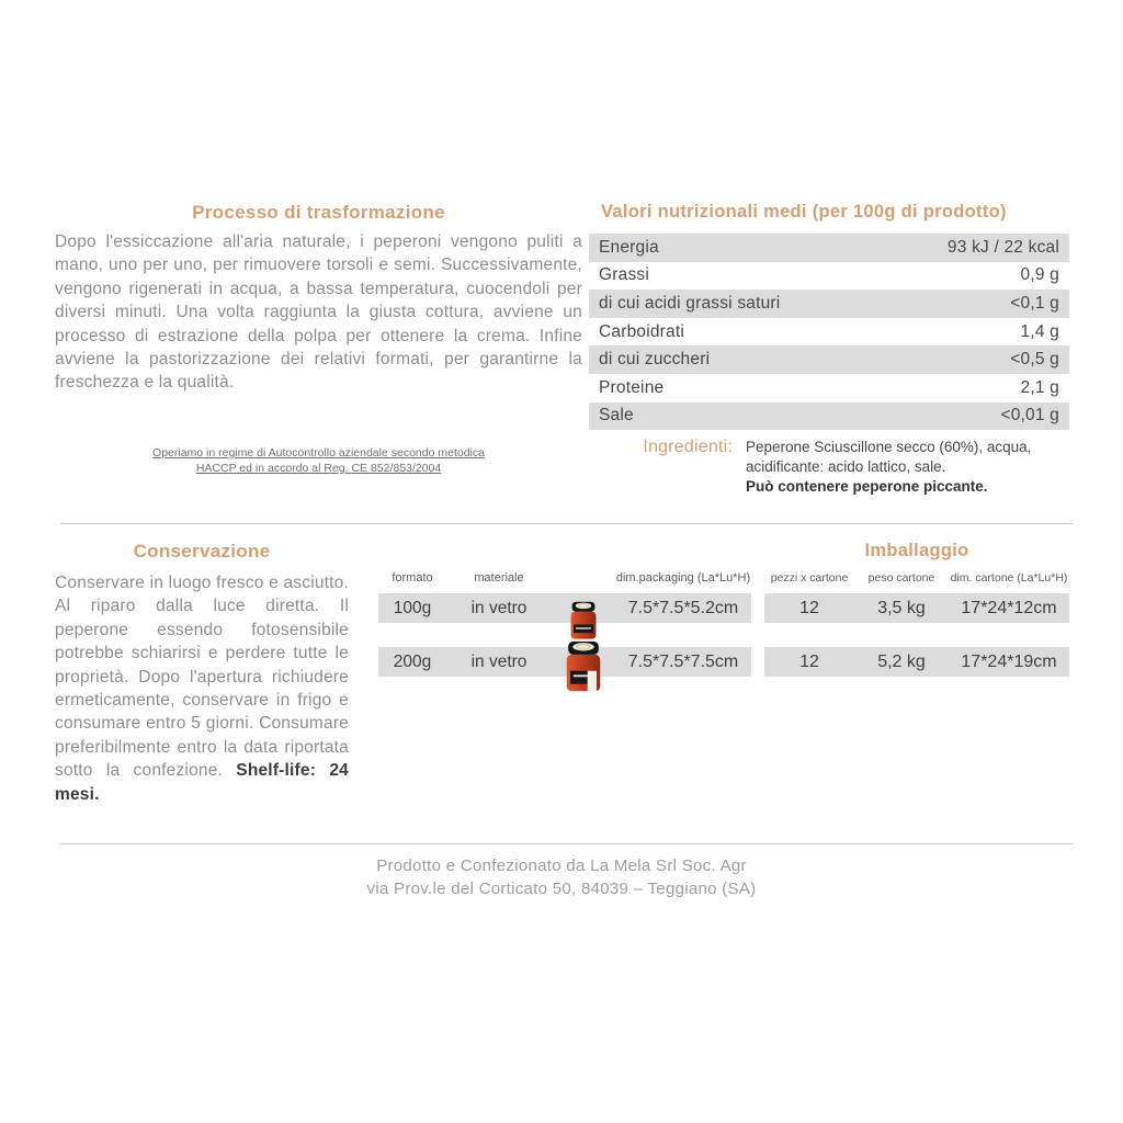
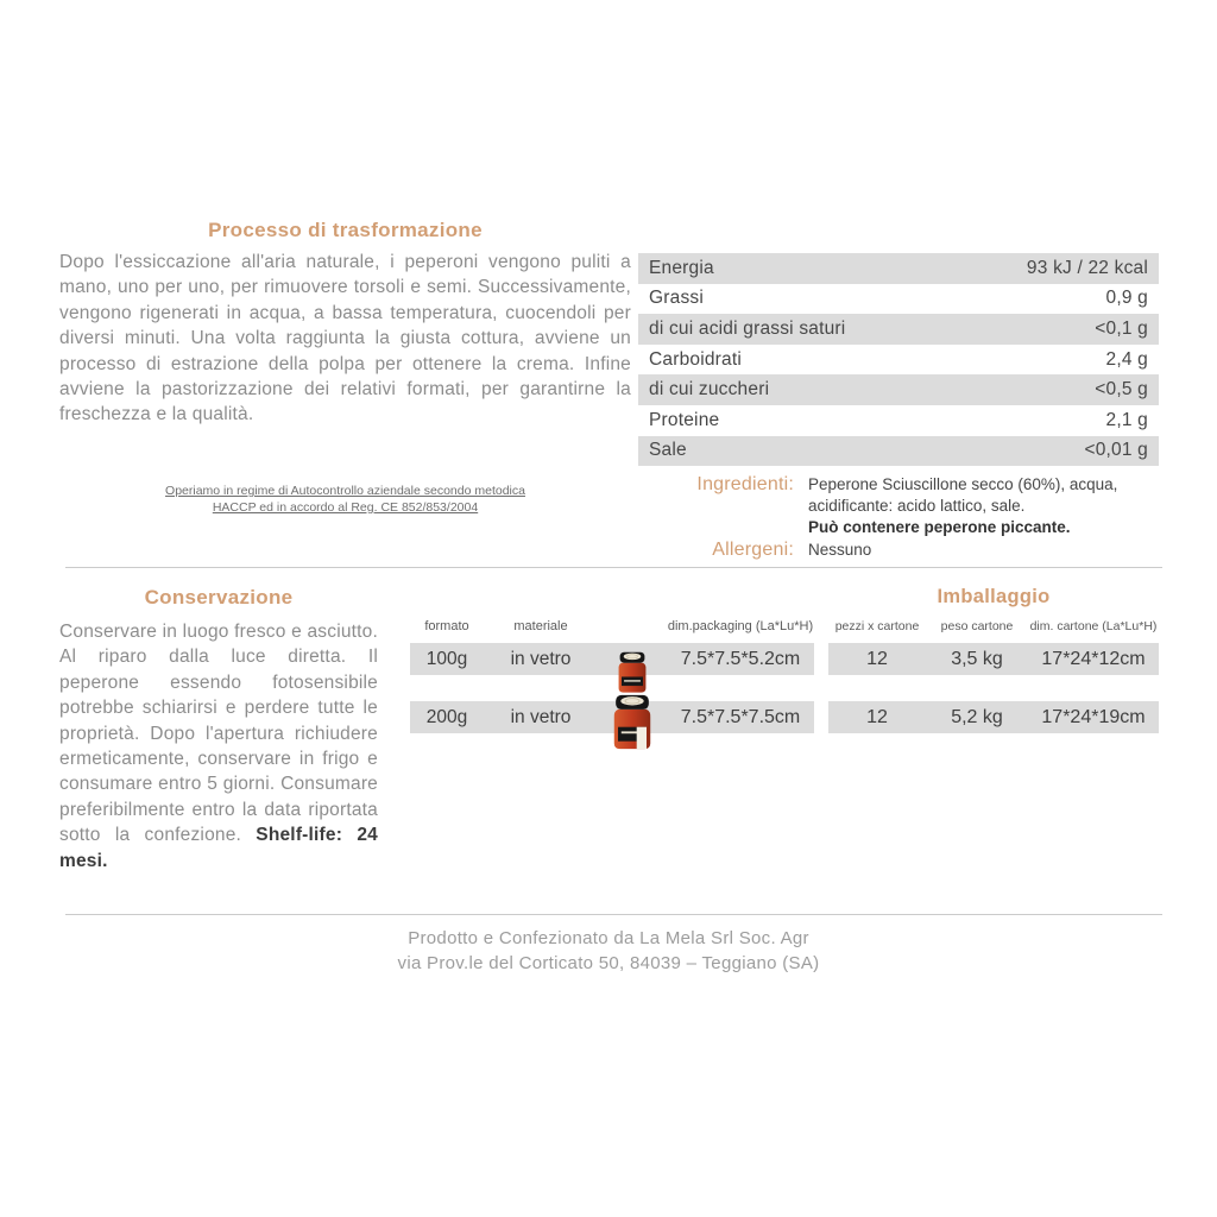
  Processo di trasformazione
  Dopo l'essiccazione all'aria naturale, i peperoni vengono puliti a mano, uno per uno, per rimuovere torsoli e semi. Successivamente, vengono rigenerati in acqua, a bassa temperatura, cuocendoli per diversi minuti. Una volta raggiunta la giusta cottura, avviene un processo di estrazione della polpa per ottenere la crema. Infine avviene la pastorizzazione dei relativi formati, per garantirne la freschezza e la qualità.
  Operiamo in regime di Autocontrollo aziendale secondo metodica HACCP ed in accordo al Reg. CE 852/853/2004
- Valori nutrizionali medi (per 100g di prodotto)
  Energia
  93 kJ / 22 kcal
  Grassi
  0,9 g
  di cui acidi grassi saturi
  <0,1 g
  Carboidrati
- 1,4 g
+ 2,4 g
  di cui zuccheri
  <0,5 g
  Proteine
  2,1 g
  Sale
  <0,01 g
  Ingredienti:
  Peperone Sciuscillone secco (60%), acqua,
  acidificante: acido lattico, sale.
  Può contenere peperone piccante.
+ Allergeni:
+ Nessuno
  Conservazione
  Conservare in luogo fresco e asciutto. Al riparo dalla luce diretta. Il peperone essendo fotosensibile potrebbe schiarirsi e perdere tutte le proprietà. Dopo l'apertura richiudere ermeticamente, conservare in frigo e consumare entro 5 giorni. Consumare preferibilmente entro la data riportata sotto la confezione. Shelf-life: 24 mesi.
  formato
  materiale
  dim.packaging (La*Lu*H)
  100g
  in vetro
  7.5*7.5*5.2cm
  200g
  in vetro
  7.5*7.5*7.5cm
  Imballaggio
  pezzi x cartone
  peso cartone
  dim. cartone (La*Lu*H)
  12
  3,5 kg
  17*24*12cm
  12
  5,2 kg
  17*24*19cm
  Prodotto e Confezionato da La Mela Srl Soc. Agr
  via Prov.le del Corticato 50, 84039 – Teggiano (SA)
